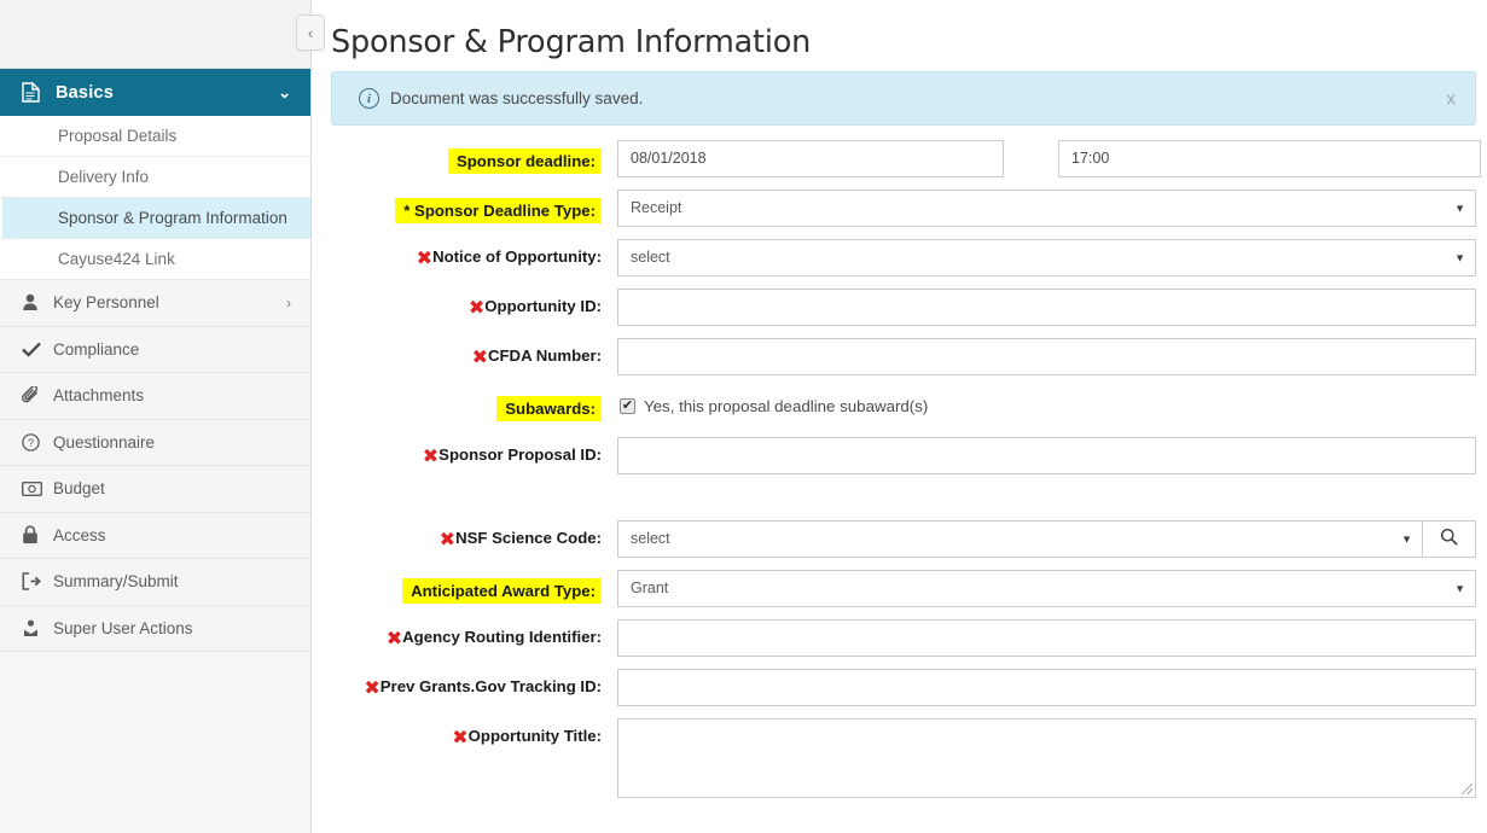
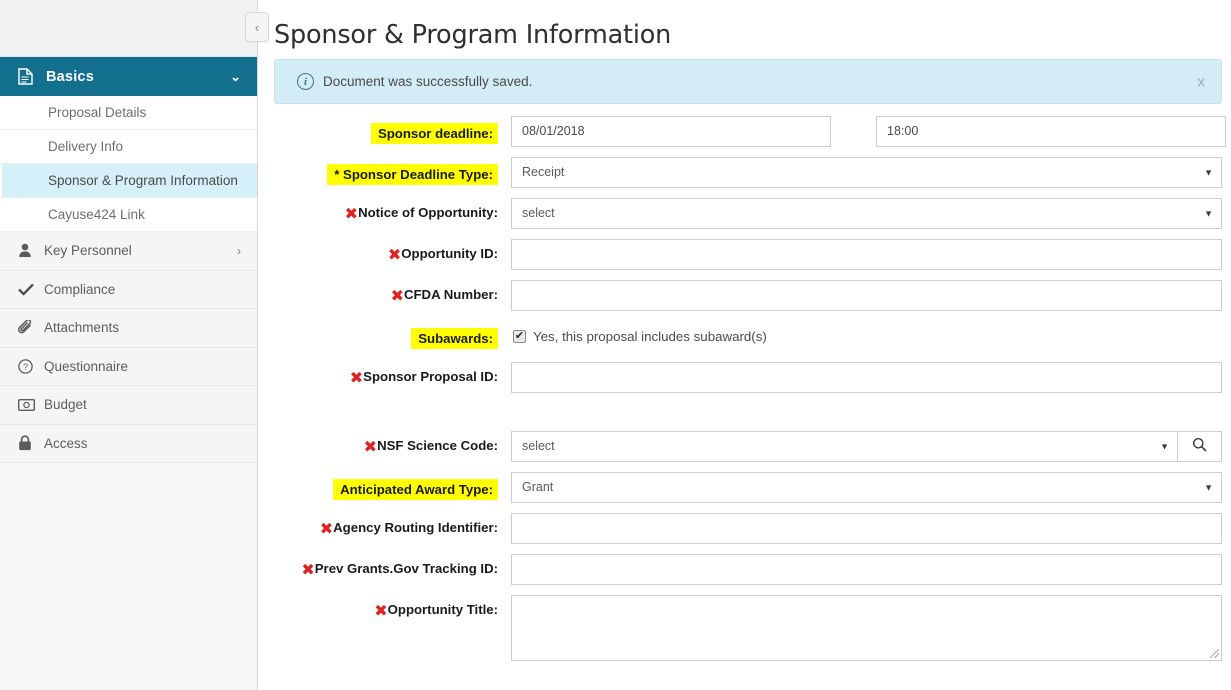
  ‹
  Basics
  ⌄
  Proposal Details
  Delivery Info
  Sponsor & Program Information
  Cayuse424 Link
  Key Personnel
  ›
  Compliance
  Attachments
  ?
  Questionnaire
  Budget
  Access
- Summary/Submit
- Super User Actions
  Sponsor & Program Information
  i
  Document was successfully saved.
  x
  Sponsor deadline:
  08/01/2018
- 17:00
+ 18:00
  * Sponsor Deadline Type:
  Receipt
  ▼
  ✖
  Notice of Opportunity:
  select
  ▼
  ✖
  Opportunity ID:
  ✖
  CFDA Number:
  Subawards:
  ✔
- Yes, this proposal deadline subaward(s)
+ Yes, this proposal includes subaward(s)
  ✖
  Sponsor Proposal ID:
  ✖
  NSF Science Code:
  select
  ▼
  Anticipated Award Type:
  Grant
  ▼
  ✖
  Agency Routing Identifier:
  ✖
  Prev Grants.Gov Tracking ID:
  ✖
  Opportunity Title:
